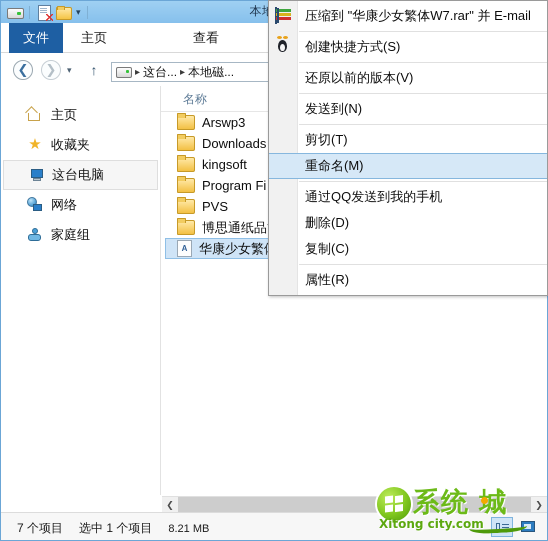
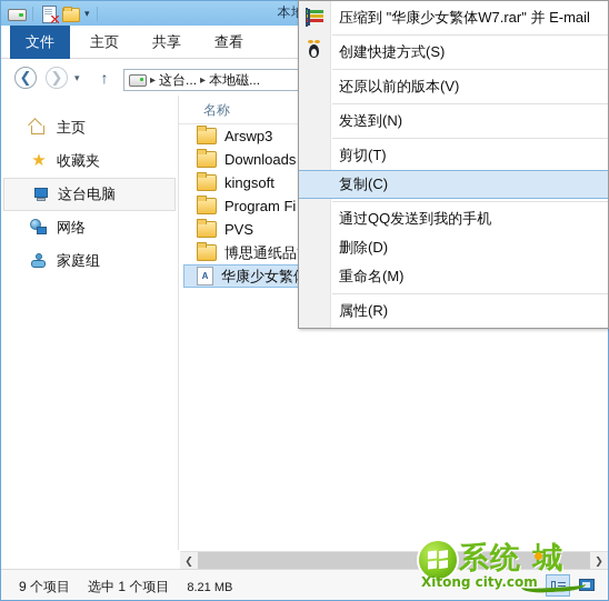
  ▾
  文件
  主页
+ 共享
  查看
  ❮
  ❯
  ▾
  ↑
  ▸
  这台...
  ▸
  本地磁...
  主页
  ★
  收藏夹
  这台电脑
  网络
  家庭组
  名称
  Arswp3
  Downloads
  kingsoft
  Program Fi
  PVS
  博思通纸品
  A
  ❮
  ❯
- 7 个项目
+ 9 个项目
  选中 1 个项目
  8.21 MB
  系统 城
  Xitong city.com
  压缩到 "华康少女繁体W7.rar" 并 E-mail
  创建快捷方式(S)
  还原以前的版本(V)
  发送到(N)
  剪切(T)
- 重命名(M)
+ 复制(C)
  通过QQ发送到我的手机
  删除(D)
- 复制(C)
+ 重命名(M)
  属性(R)
